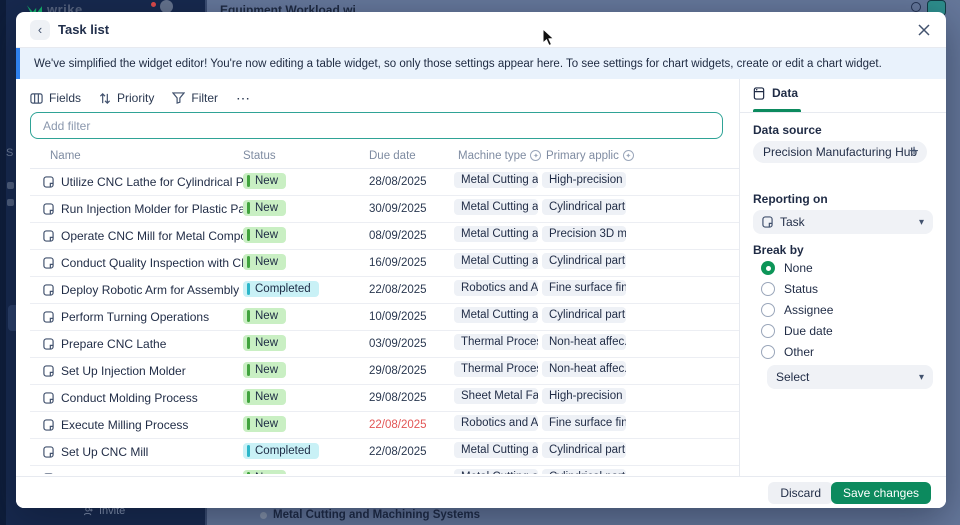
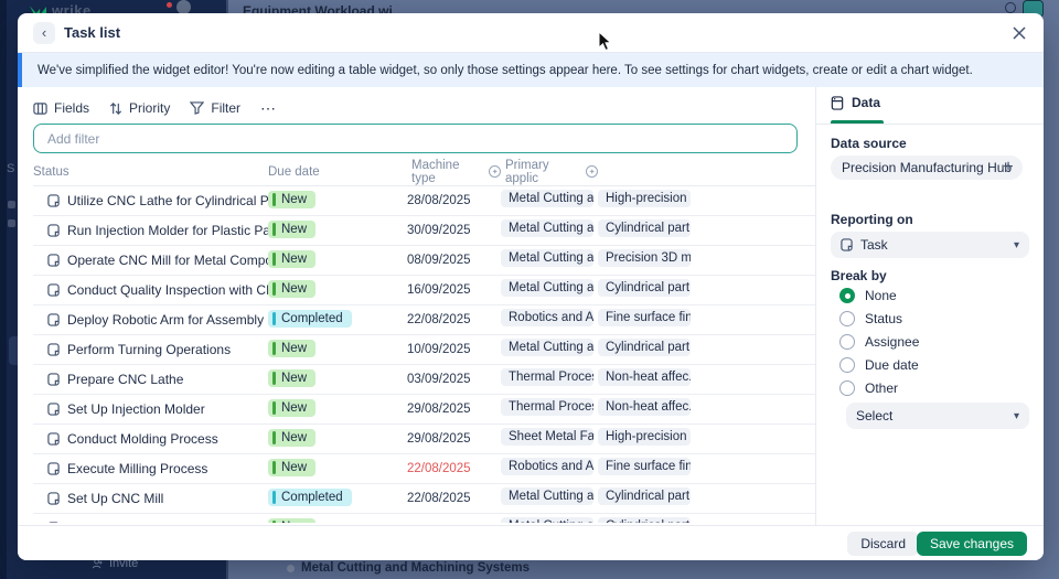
  Equipment Workload wi
  wrike
  S
  Invite
  Metal Cutting and Machining Systems
  ‹
  Task list
  We've simplified the widget editor! You're now editing a table widget, so only those settings appear here. To see settings for chart widgets, create or edit a chart widget.
  Fields
  Priority
  Filter
  ⋯
  Add filter
- Name
  Status
  Due date
  Machine type
  Primary applic
  Utilize CNC Lathe for Cylindrical P
  New
  28/08/2025
  Metal Cutting a
  High-precision
  Run Injection Molder for Plastic Pa
  New
  30/09/2025
  Metal Cutting a
  Cylindrical part
  Operate CNC Mill for Metal Comp
  New
  08/09/2025
  Metal Cutting a
  Precision 3D m
  Conduct Quality Inspection with C
  New
  16/09/2025
  Metal Cutting a
  Cylindrical part
  Deploy Robotic Arm for Assembly
  Completed
  22/08/2025
  Robotics and A
  Fine surface fin
  Perform Turning Operations
  New
  10/09/2025
  Metal Cutting a
  Cylindrical part
  Prepare CNC Lathe
  New
  03/09/2025
  Thermal Proce
  Non-heat affec.
  Set Up Injection Molder
  New
  29/08/2025
  Thermal Proce
  Non-heat affec.
  Conduct Molding Process
  New
  29/08/2025
  Sheet Metal Fa
  High-precision
  Execute Milling Process
  New
  22/08/2025
  Robotics and A
  Fine surface fin
  Set Up CNC Mill
  Completed
  22/08/2025
  Metal Cutting a
  Cylindrical part
  Data
  Data source
  Precision Manufacturing Hub
  +
  Reporting on
  Task
  ▾
  Break by
  None
  Status
  Assignee
  Due date
  Other
  Select
  ▾
  Discard
  Save changes
